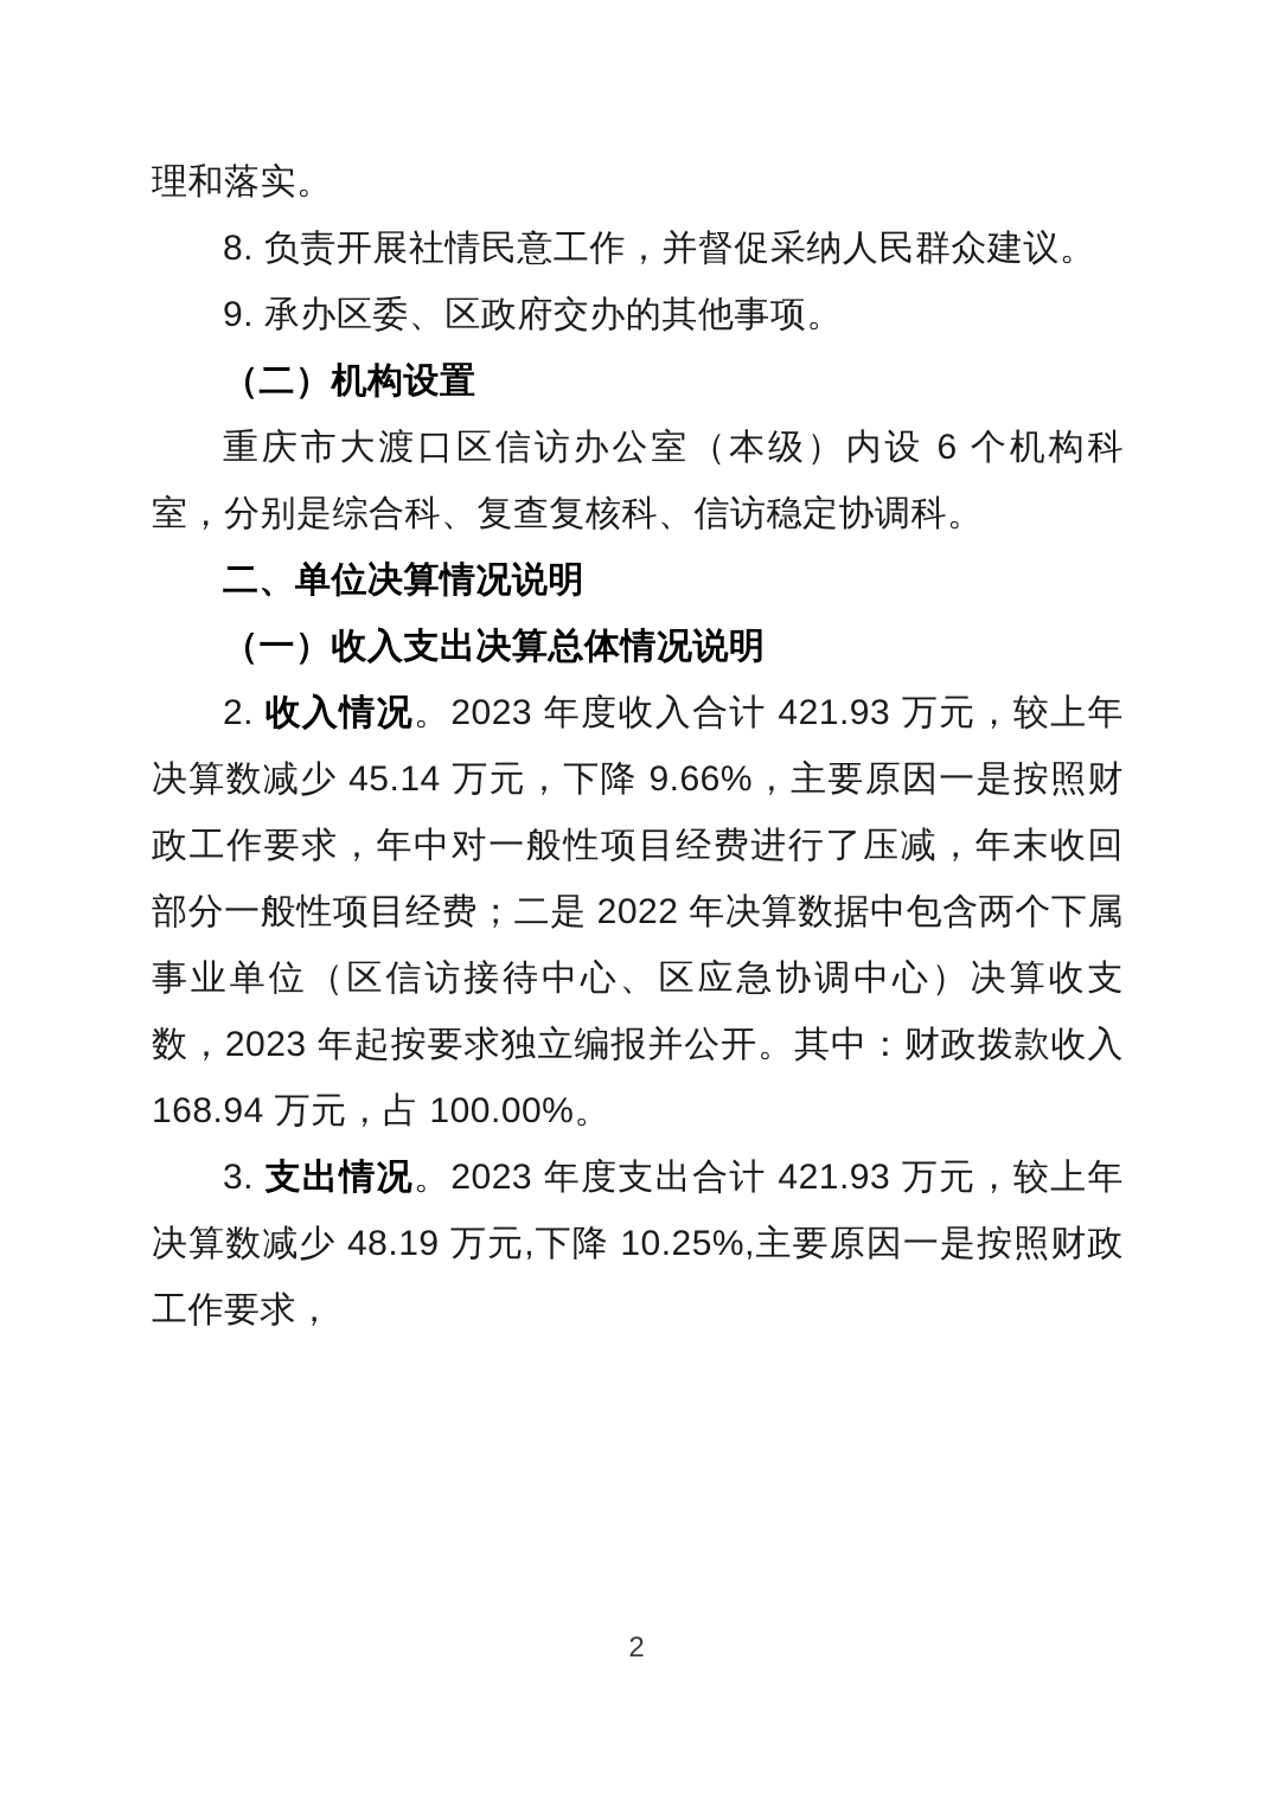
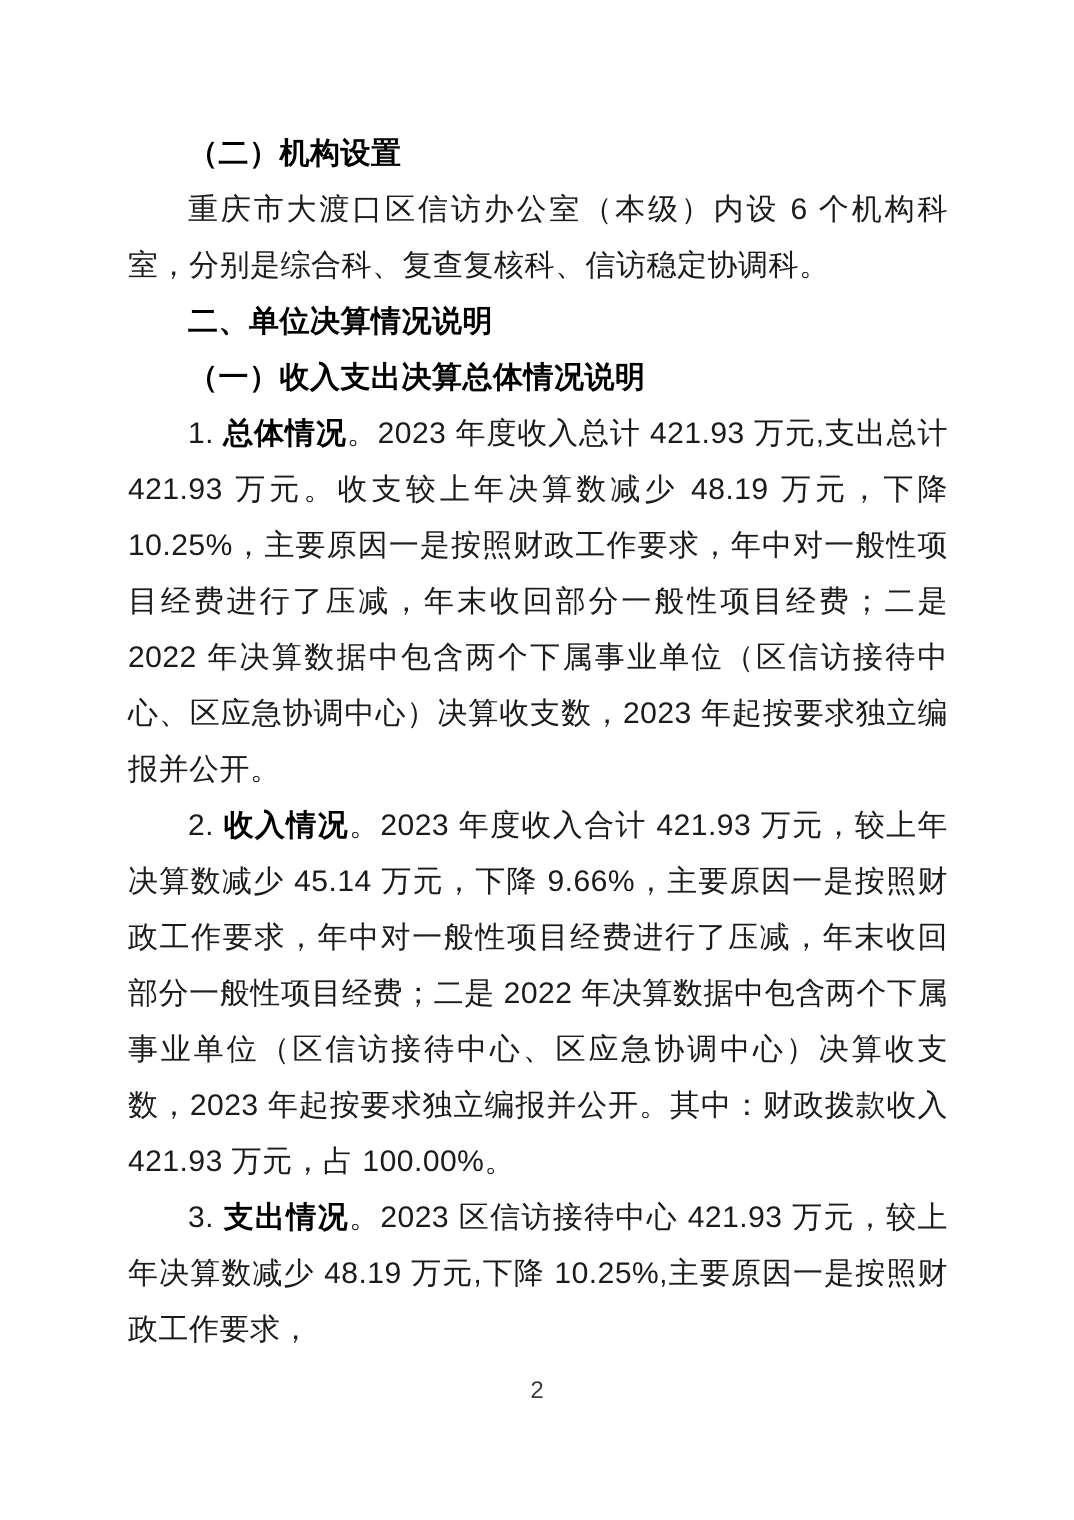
- 理和落实。
- 8. 负责开展社情民意工作，并督促采纳人民群众建议。
- 9. 承办区委、区政府交办的其他事项。
  （二）机构设置
  重庆市大渡口区信访办公室（本级）内设 6 个机构科室，分别是综合科、复查复核科、信访稳定协调科。
  二、单位决算情况说明
  （一）收入支出决算总体情况说明
+ 1. 总体情况。2023 年度收入总计 421.93 万元,支出总计 421.93 万元。收支较上年决算数减少 48.19 万元，下降 10.25%，主要原因一是按照财政工作要求，年中对一般性项目经费进行了压减，年末收回部分一般性项目经费；二是 2022 年决算数据中包含两个下属事业单位（区信访接待中心、区应急协调中心）决算收支数，2023 年起按要求独立编报并公开。
- 2. 收入情况。2023 年度收入合计 421.93 万元，较上年决算数减少 45.14 万元，下降 9.66%，主要原因一是按照财政工作要求，年中对一般性项目经费进行了压减，年末收回部分一般性项目经费；二是 2022 年决算数据中包含两个下属事业单位（区信访接待中心、区应急协调中心）决算收支数，2023 年起按要求独立编报并公开。其中：财政拨款收入 168.94 万元，占 100.00%。
+ 2. 收入情况。2023 年度收入合计 421.93 万元，较上年决算数减少 45.14 万元，下降 9.66%，主要原因一是按照财政工作要求，年中对一般性项目经费进行了压减，年末收回部分一般性项目经费；二是 2022 年决算数据中包含两个下属事业单位（区信访接待中心、区应急协调中心）决算收支数，2023 年起按要求独立编报并公开。其中：财政拨款收入 421.93 万元，占 100.00%。
- 3. 支出情况。2023 年度支出合计 421.93 万元，较上年决算数减少 48.19 万元,下降 10.25%,主要原因一是按照财政工作要求，
+ 3. 支出情况。2023 区信访接待中心 421.93 万元，较上年决算数减少 48.19 万元,下降 10.25%,主要原因一是按照财政工作要求，
  2
